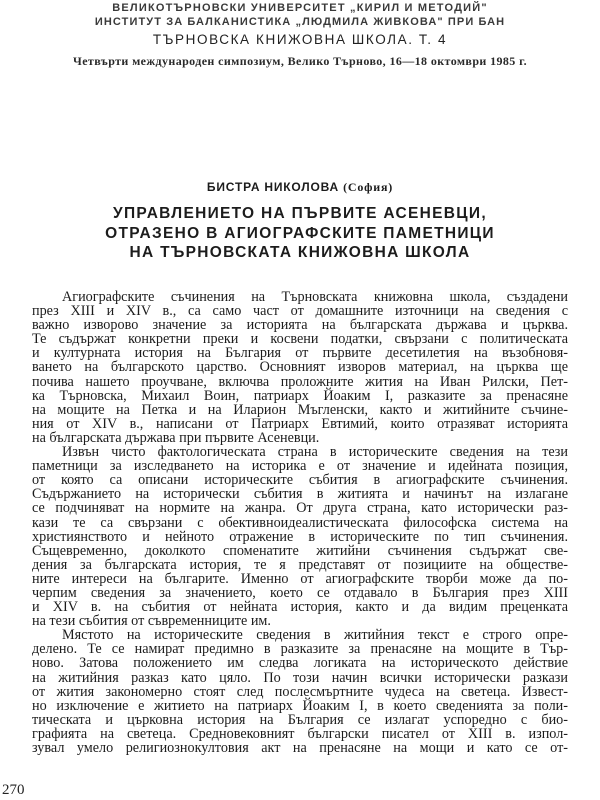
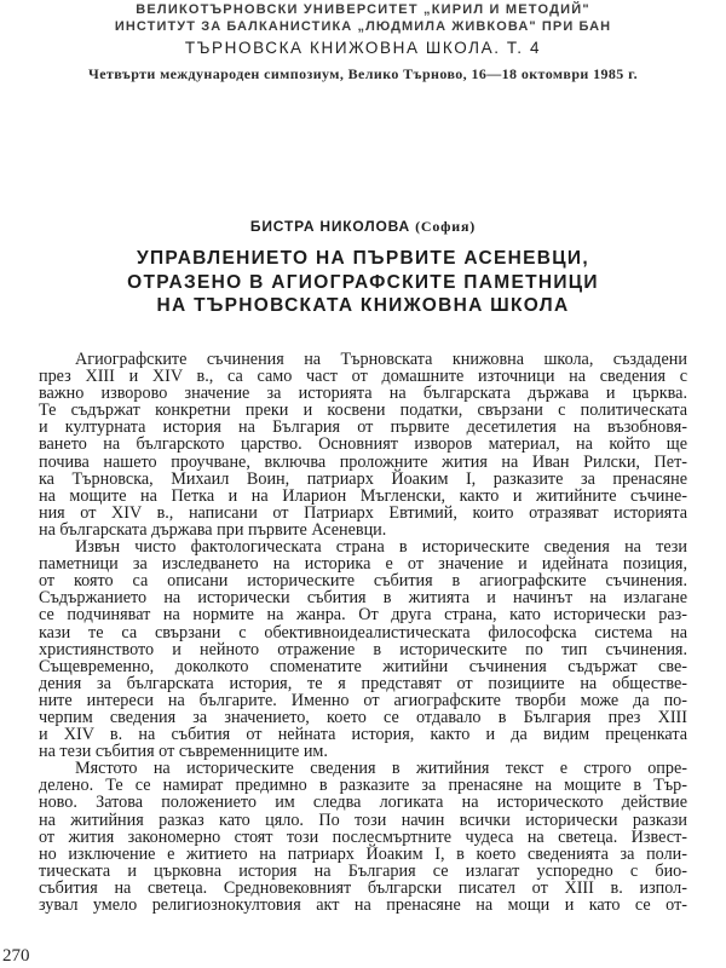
  ВЕЛИКОТЪРНОВСКИ УНИВЕРСИТЕТ „КИРИЛ И МЕТОДИЙ"
  ИНСТИТУТ ЗА БАЛКАНИСТИКА „ЛЮДМИЛА ЖИВКОВА" ПРИ БАН
  ТЪРНОВСКА КНИЖОВНА ШКОЛА. Т. 4
  Четвърти международен симпозиум, Велико Търново, 16—18 октомври 1985 г.
  БИСТРА НИКОЛОВА (София)
  УПРАВЛЕНИЕТО НА ПЪРВИТЕ АСЕНЕВЦИ,
  ОТРАЗЕНО В АГИОГРАФСКИТЕ ПАМЕТНИЦИ
  НА ТЪРНОВСКАТА КНИЖОВНА ШКОЛА
  Агиографските съчинения на Търновската книжовна школа, създадени
  през XIII и XIV в., са само част от домашните източници на сведения с
  важно изворово значение за историята на българската държава и църква.
  Те съдържат конкретни преки и косвени податки, свързани с политическата
  и културната история на България от първите десетилетия на възобновя-
- ването на българското царство. Основният изворов материал, на църква ще
+ ването на българското царство. Основният изворов материал, на който ще
  почива нашето проучване, включва проложните жития на Иван Рилски, Пет-
  ка Търновска, Михаил Воин, патриарх Йоаким I, разказите за пренасяне
  на мощите на Петка и на Иларион Мъгленски, както и житийните съчине-
  ния от XIV в., написани от Патриарх Евтимий, които отразяват историята
  на българската държава при първите Асеневци.
  Извън чисто фактологическата страна в историческите сведения на тези
  паметници за изследването на историка е от значение и идейната позиция,
  от която са описани историческите събития в агиографските съчинения.
  Съдържанието на исторически събития в житията и начинът на излагане
  се подчиняват на нормите на жанра. От друга страна, като исторически раз-
  кази те са свързани с обективноидеалистическата философска система на
  християнството и нейното отражение в историческите по тип съчинения.
  Същевременно, доколкото споменатите житийни съчинения съдържат све-
  дения за българската история, те я представят от позициите на обществе-
  ните интереси на българите. Именно от агиографските творби може да по-
  черпим сведения за значението, което се отдавало в България през XIII
  и XIV в. на събития от нейната история, както и да видим преценката
  на тези събития от съвременниците им.
  Мястото на историческите сведения в житийния текст е строго опре-
  делено. Те се намират предимно в разказите за пренасяне на мощите в Тър-
  ново. Затова положението им следва логиката на историческото действие
  на житийния разказ като цяло. По този начин всички исторически разкази
- от жития закономерно стоят след послесмъртните чудеса на светеца. Извест-
+ от жития закономерно стоят този послесмъртните чудеса на светеца. Извест-
  но изключение е житието на патриарх Йоаким I, в което сведенията за поли-
  тическата и църковна история на България се излагат успоредно с био-
- графията на светеца. Средновековният български писател от XIII в. изпол-
+ събития на светеца. Средновековният български писател от XIII в. изпол-
  зувал умело религиознокултовия акт на пренасяне на мощи и като се от-
  270
